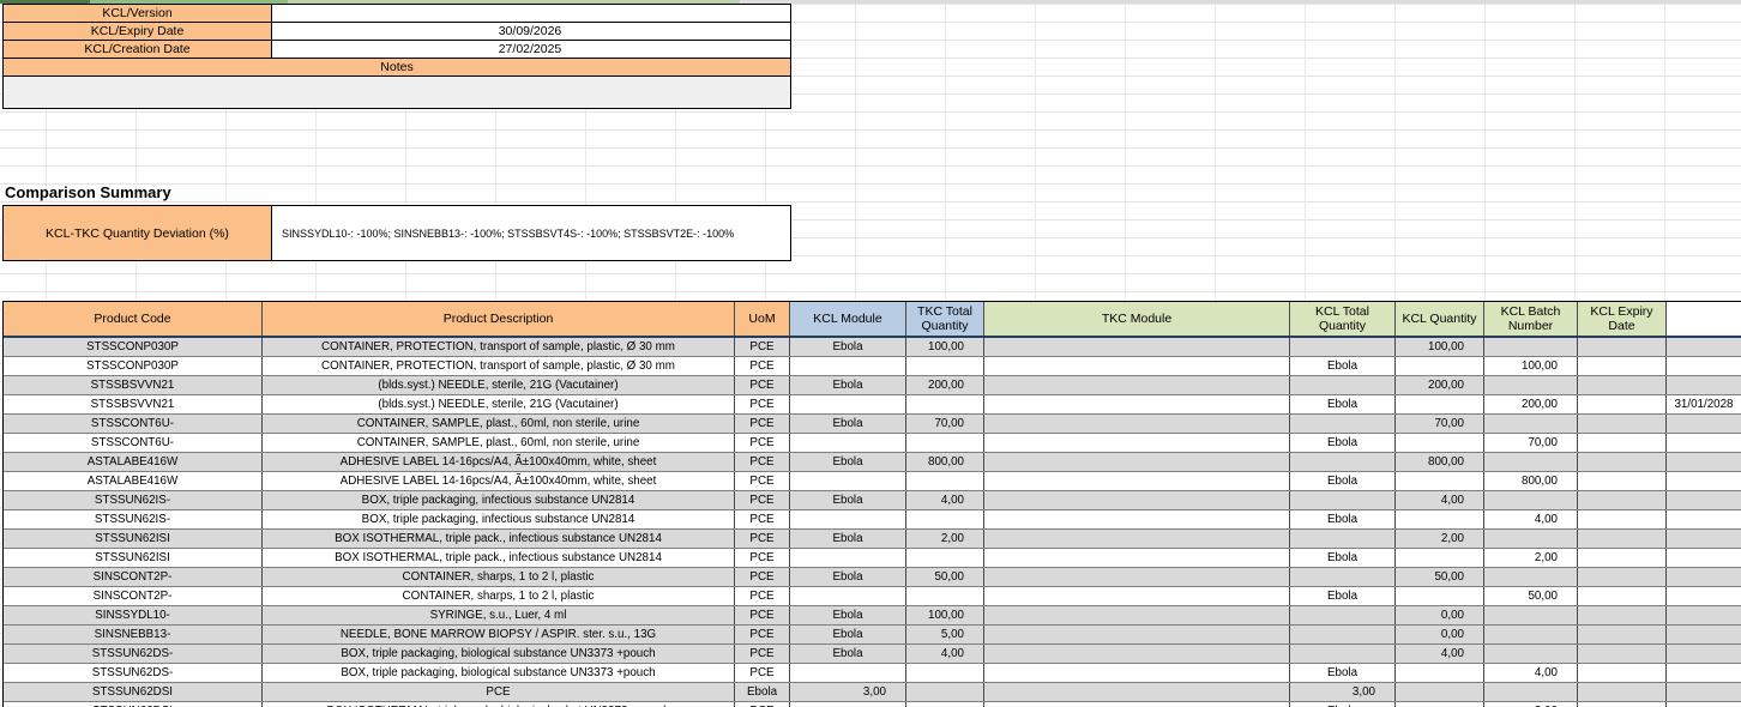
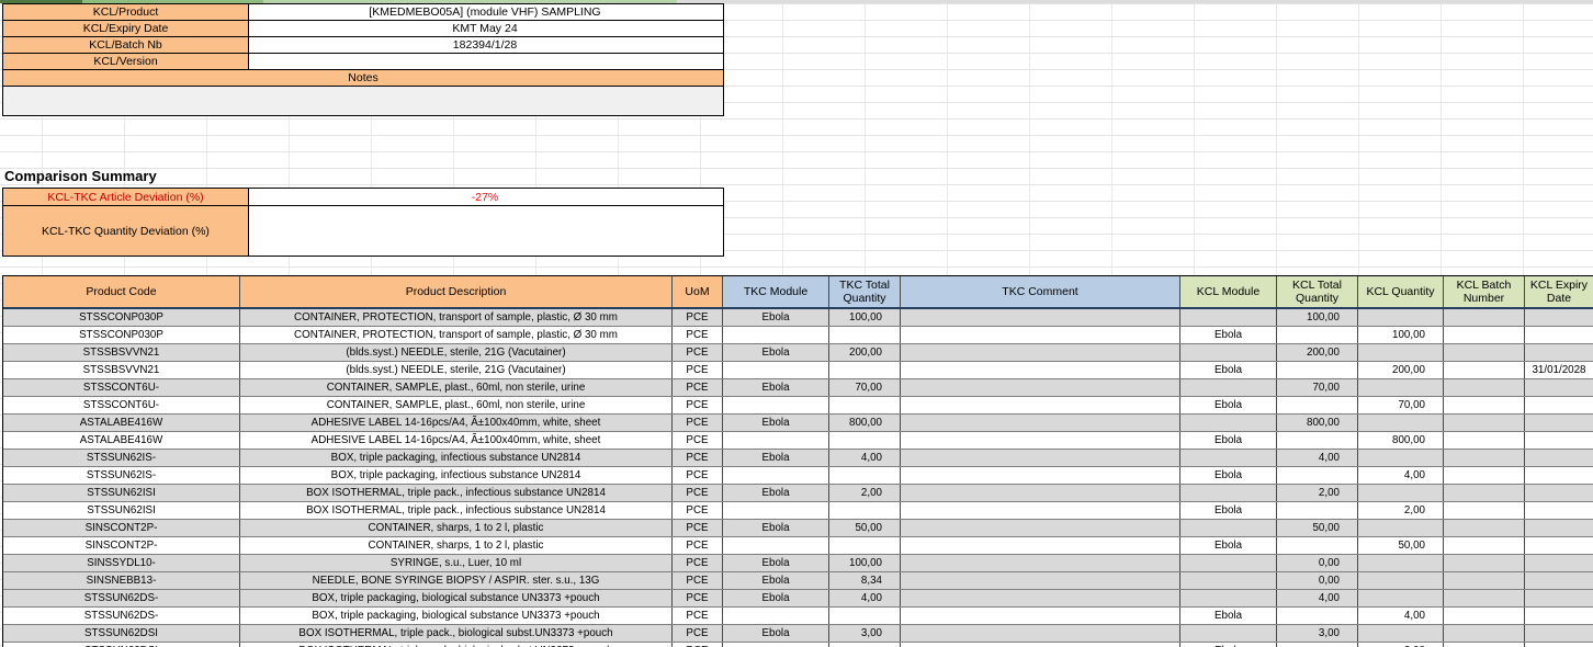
+ KCL/Product
+ [KMEDMEBO05A] (module VHF) SAMPLING
- KCL/Version
+ KCL/Expiry Date
+ KMT May 24
+ KCL/Batch Nb
+ 182394/1/28
- KCL/Expiry Date
+ KCL/Version
- 30/09/2026
- KCL/Creation Date
- 27/02/2025
  Notes
  Comparison Summary
+ KCL-TKC Article Deviation (%)
+ -27%
  KCL-TKC Quantity Deviation (%)
- SINSSYDL10-: -100%; SINSNEBB13-: -100%; STSSBSVT4S-: -100%; STSSBSVT2E-: -100%
  Product Code
  Product Description
  UoM
- KCL Module
+ TKC Module
  TKC Total
  Quantity
+ TKC Comment
- TKC Module
+ KCL Module
  KCL Total
  Quantity
  KCL Quantity
  KCL Batch
  Number
  KCL Expiry
  Date
  STSSCONP030P
  CONTAINER, PROTECTION, transport of sample, plastic, Ø 30 mm
  PCE
  Ebola
  100,00
  100,00
  STSSCONP030P
  CONTAINER, PROTECTION, transport of sample, plastic, Ø 30 mm
  PCE
  Ebola
  100,00
  STSSBSVVN21
  (blds.syst.) NEEDLE, sterile, 21G (Vacutainer)
  PCE
  Ebola
  200,00
  200,00
  STSSBSVVN21
  (blds.syst.) NEEDLE, sterile, 21G (Vacutainer)
  PCE
  Ebola
  200,00
  31/01/2028
  STSSCONT6U-
  CONTAINER, SAMPLE, plast., 60ml, non sterile, urine
  PCE
  Ebola
  70,00
  70,00
  STSSCONT6U-
  CONTAINER, SAMPLE, plast., 60ml, non sterile, urine
  PCE
  Ebola
  70,00
  ASTALABE416W
  ADHESIVE LABEL 14-16pcs/A4, Ã±100x40mm, white, sheet
  PCE
  Ebola
  800,00
  800,00
  ASTALABE416W
  ADHESIVE LABEL 14-16pcs/A4, Ã±100x40mm, white, sheet
  PCE
  Ebola
  800,00
  STSSUN62IS-
  BOX, triple packaging, infectious substance UN2814
  PCE
  Ebola
  4,00
  4,00
  STSSUN62IS-
  BOX, triple packaging, infectious substance UN2814
  PCE
  Ebola
  4,00
  STSSUN62ISI
  BOX ISOTHERMAL, triple pack., infectious substance UN2814
  PCE
  Ebola
  2,00
  2,00
  STSSUN62ISI
  BOX ISOTHERMAL, triple pack., infectious substance UN2814
  PCE
  Ebola
  2,00
  SINSCONT2P-
  CONTAINER, sharps, 1 to 2 l, plastic
  PCE
  Ebola
  50,00
  50,00
  SINSCONT2P-
  CONTAINER, sharps, 1 to 2 l, plastic
  PCE
  Ebola
  50,00
  SINSSYDL10-
- SYRINGE, s.u., Luer, 4 ml
+ SYRINGE, s.u., Luer, 10 ml
  PCE
  Ebola
  100,00
  0,00
  SINSNEBB13-
- NEEDLE, BONE MARROW BIOPSY / ASPIR. ster. s.u., 13G
+ NEEDLE, BONE SYRINGE BIOPSY / ASPIR. ster. s.u., 13G
  PCE
  Ebola
- 5,00
+ 8,34
  0,00
  STSSUN62DS-
  BOX, triple packaging, biological substance UN3373 +pouch
  PCE
  Ebola
  4,00
  4,00
  STSSUN62DS-
  BOX, triple packaging, biological substance UN3373 +pouch
  PCE
  Ebola
  4,00
  STSSUN62DSI
+ BOX ISOTHERMAL, triple pack., biological subst.UN3373 +pouch
  PCE
  Ebola
  3,00
  3,00
